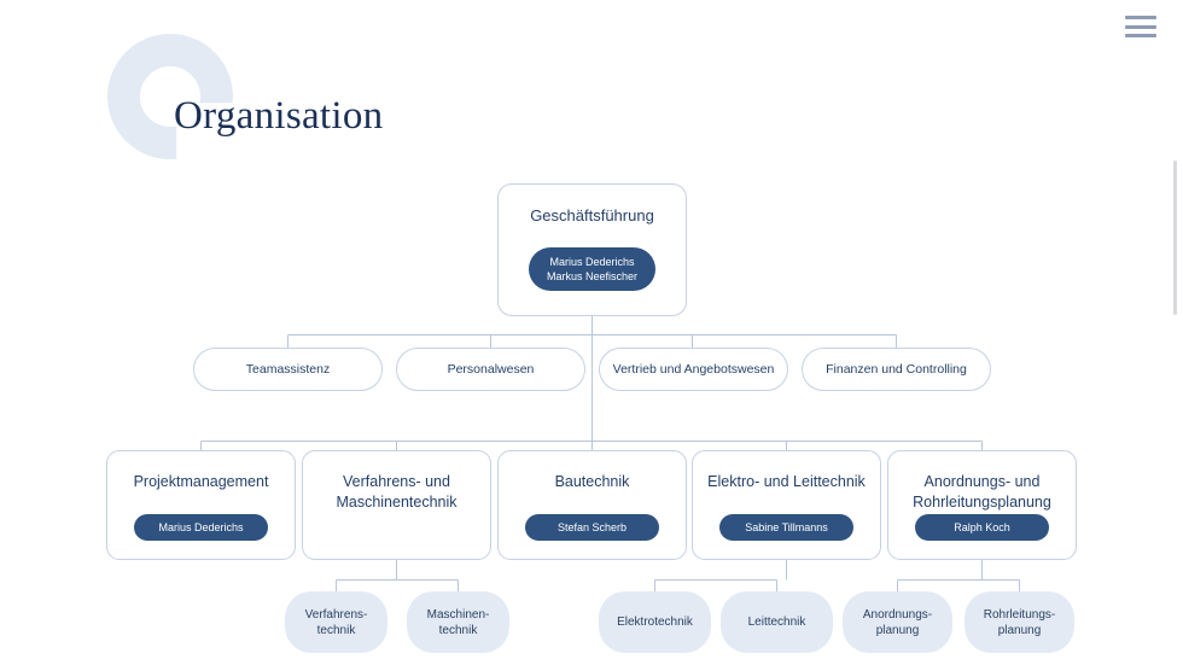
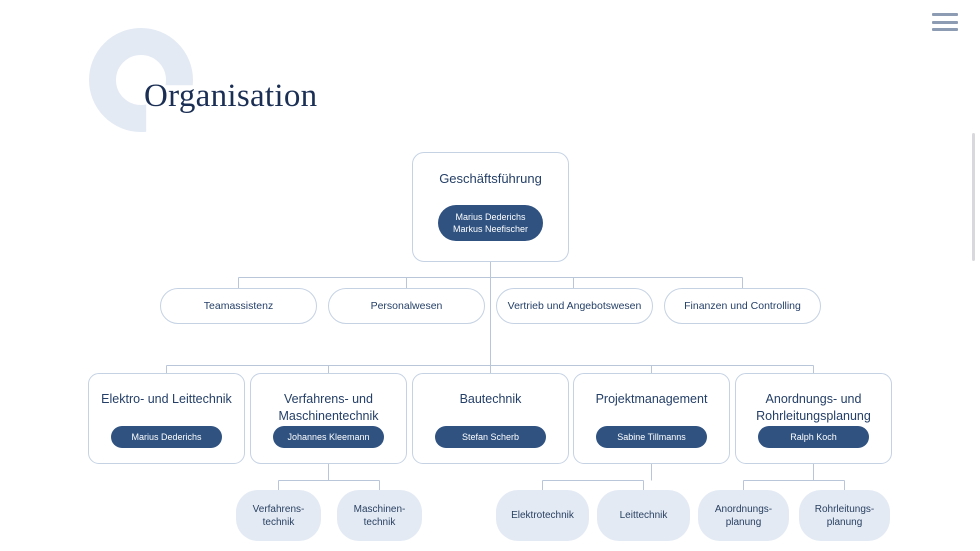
  Organisation
  Geschäftsführung
  Marius Dederichs
  Markus Neefischer
  Teamassistenz
  Personalwesen
  Vertrieb und Angebotswesen
  Finanzen und Controlling
- Projektmanagement
+ Elektro- und Leittechnik
  Marius Dederichs
  Verfahrens- und Maschinentechnik
+ Johannes Kleemann
  Bautechnik
  Stefan Scherb
- Elektro- und Leittechnik
+ Projektmanagement
  Sabine Tillmanns
  Anordnungs- und Rohrleitungsplanung
  Ralph Koch
  Verfahrens-
  technik
  Maschinen-
  technik
  Elektrotechnik
  Leittechnik
  Anordnungs-
  planung
  Rohrleitungs-
  planung
